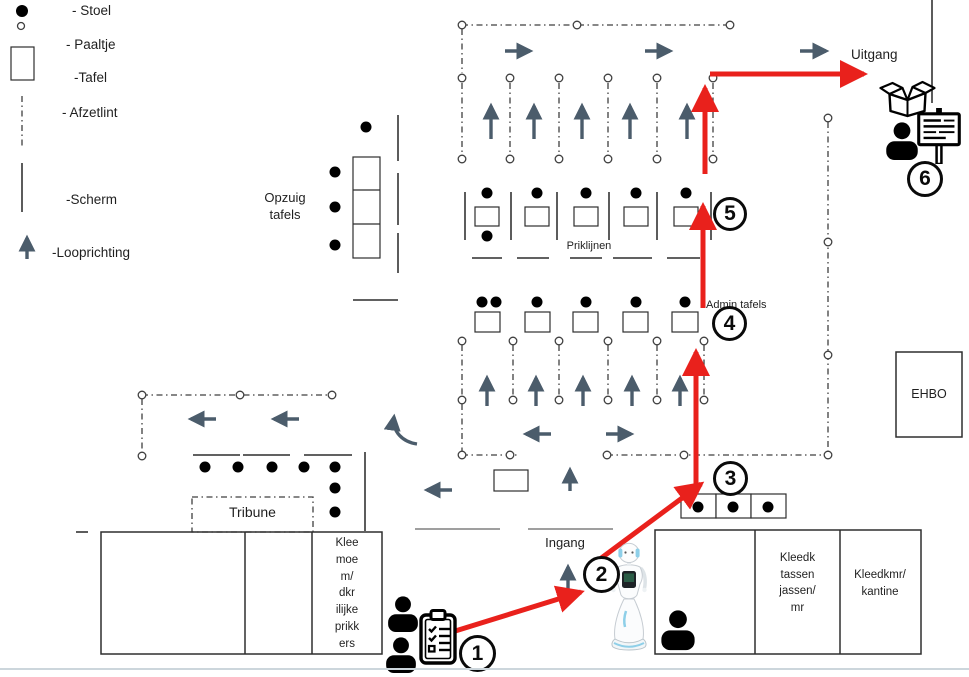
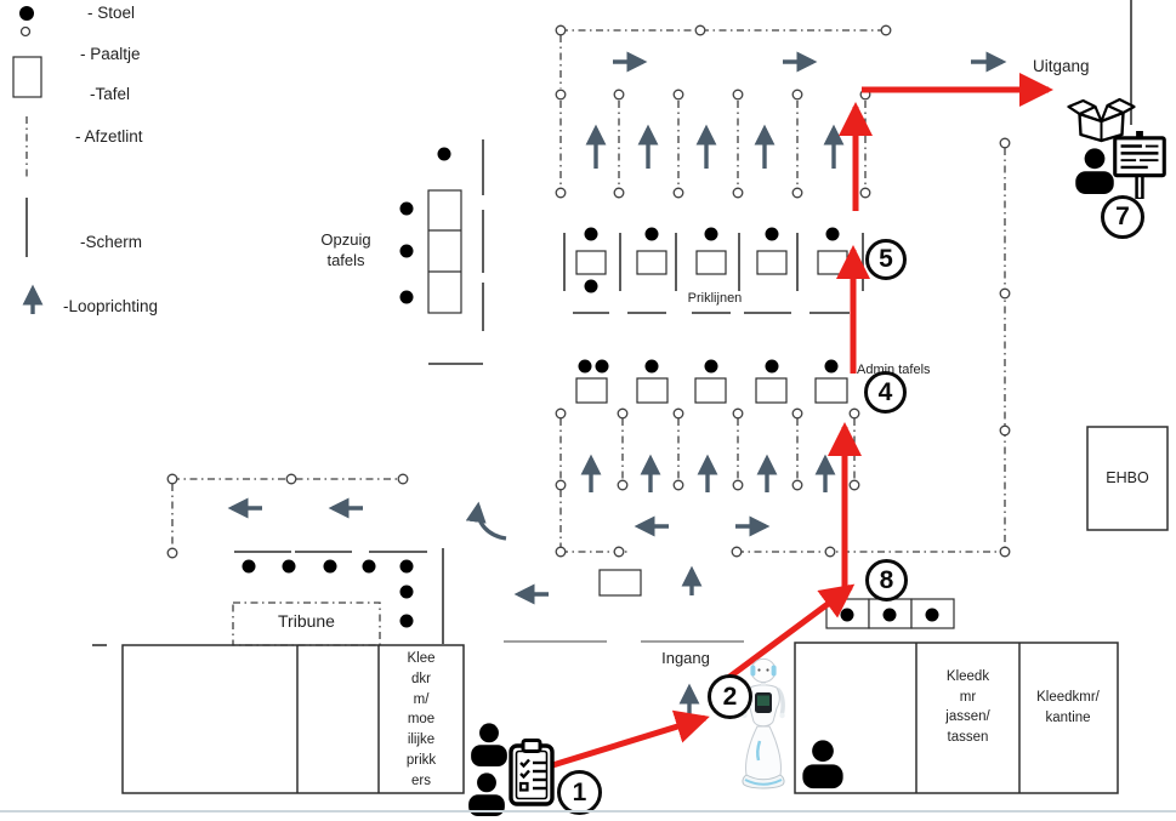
  - Stoel
  - Paaltje
  -Tafel
  - Afzetlint
  -Scherm
  -Looprichting
  Uitgang
  Ingang
  Priklijnen
  Admin tafels
  EHBO
  Tribune
  Opzuig
  tafels
  Klee
- moe
+ dkr
  m/
- dkr
+ moe
  ilijke
  prikk
  ers
  Kleedk
- tassen
+ mr
  jassen/
- mr
+ tassen
  Kleedkmr/
  kantine
  1
  2
- 3
+ 8
  4
  5
- 6
+ 7
